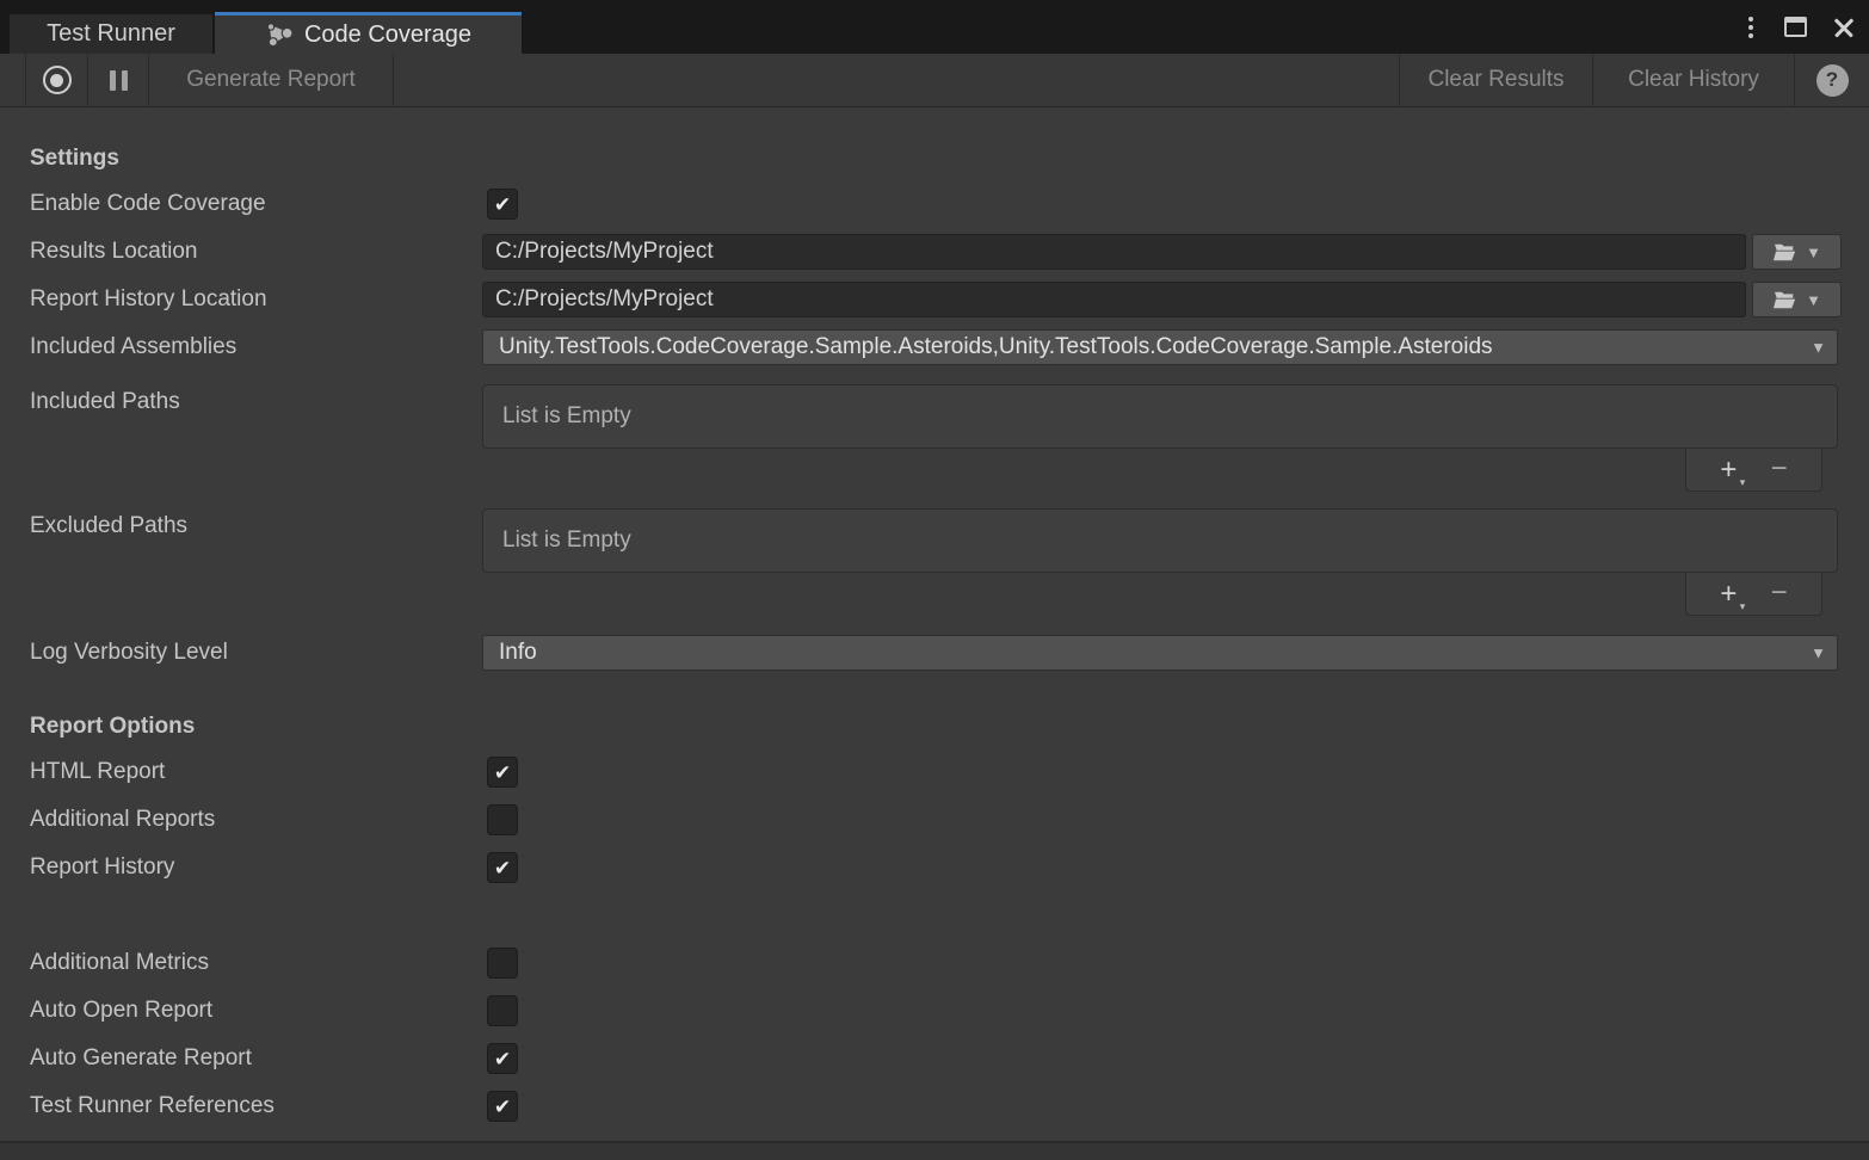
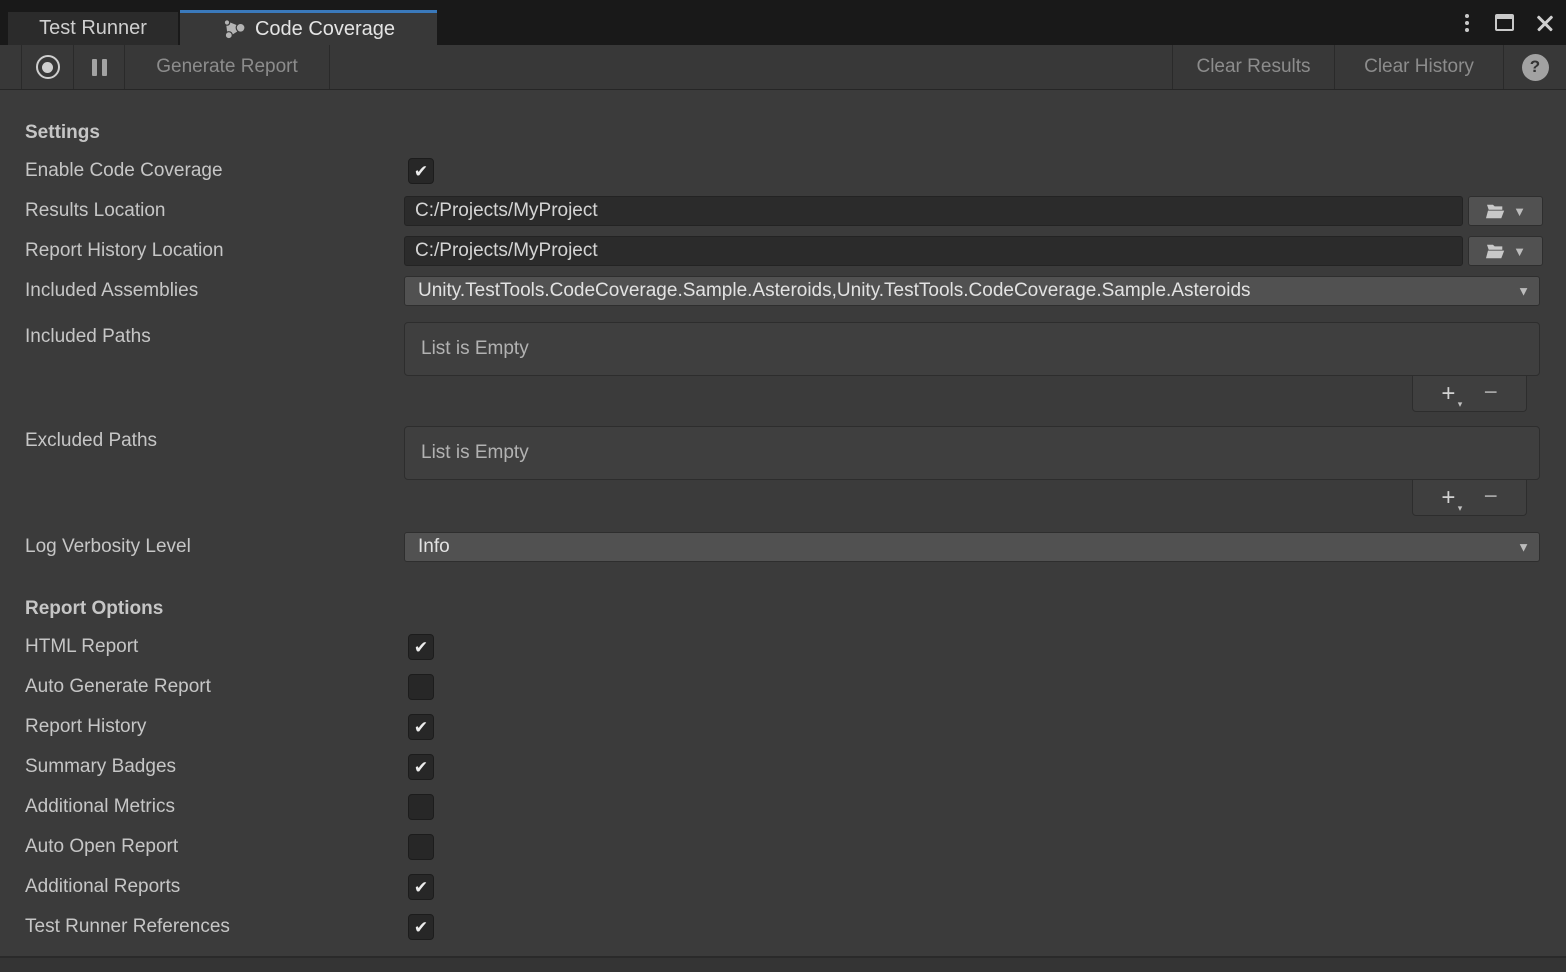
  Test Runner
  Code Coverage
  Generate Report
  Clear Results
  Clear History
  ?
  Settings
  Enable Code Coverage
  Results Location
  C:/Projects/MyProject
  ▼
  Report History Location
  C:/Projects/MyProject
  ▼
  Included Assemblies
  Unity.TestTools.CodeCoverage.Sample.Asteroids,Unity.TestTools.CodeCoverage.Sample.Asteroids
  ▼
  Included Paths
  List is Empty
  +
  ▾
  −
  Excluded Paths
  List is Empty
  +
  ▾
  −
  Log Verbosity Level
  Info
  ▼
  Report Options
  HTML Report
- Additional Reports
+ Auto Generate Report
  Report History
+ Summary Badges
  Additional Metrics
  Auto Open Report
- Auto Generate Report
+ Additional Reports
  Test Runner References
